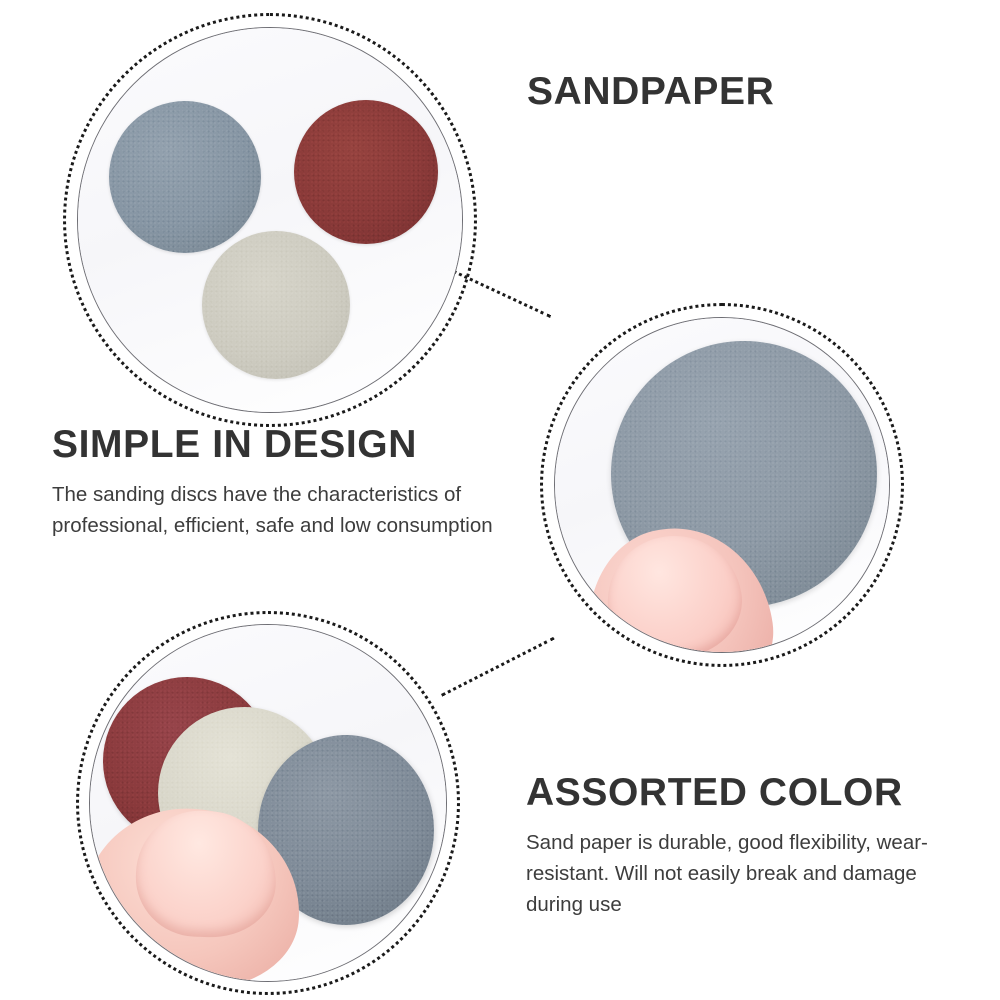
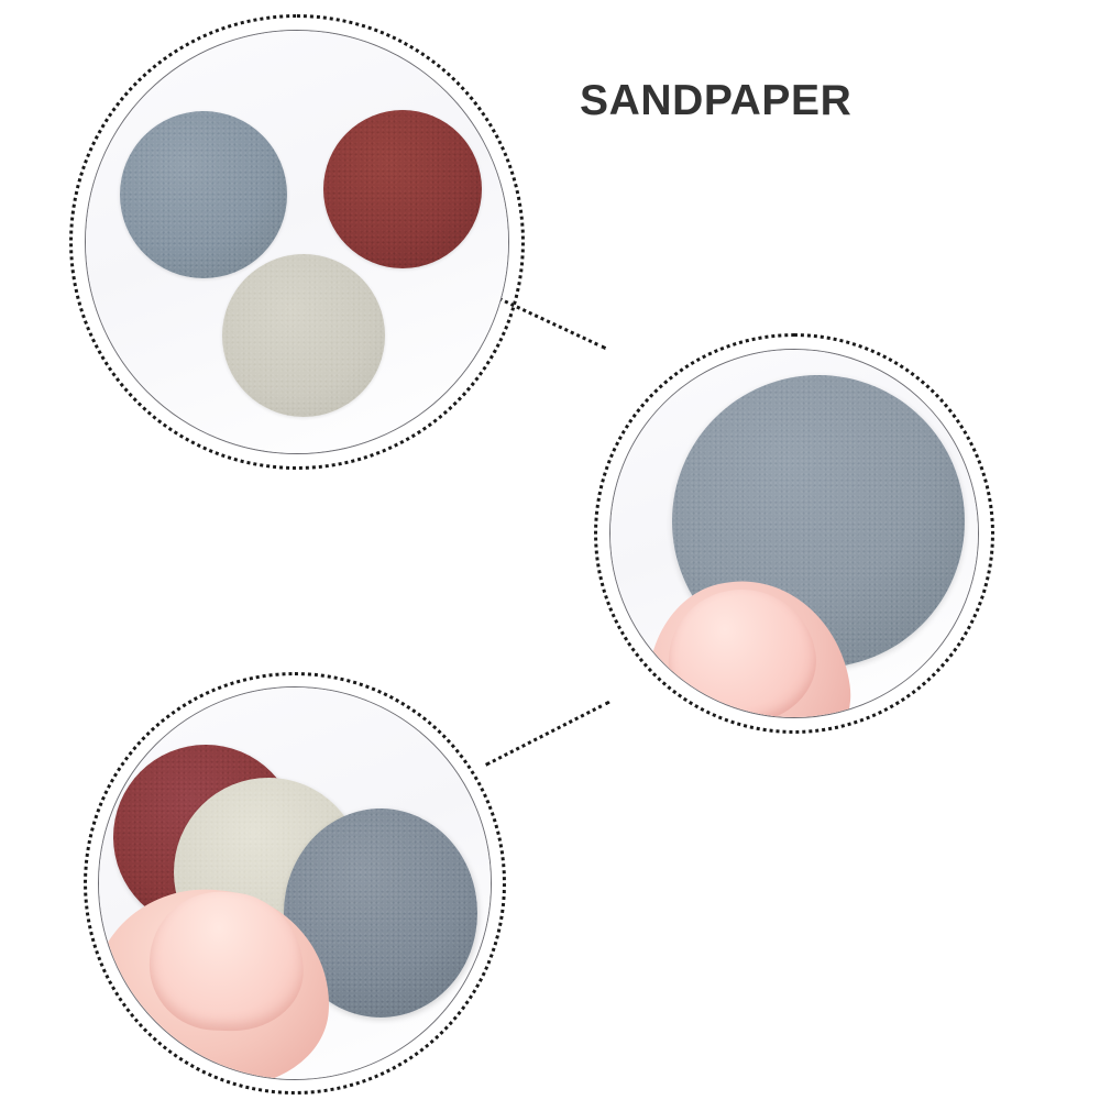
  SANDPAPER
- SIMPLE IN DESIGN
- The sanding discs have the characteristics of
- professional, efficient, safe and low consumption
- ASSORTED COLOR
- Sand paper is durable, good flexibility, wear-
- resistant. Will not easily break and damage
- during use
